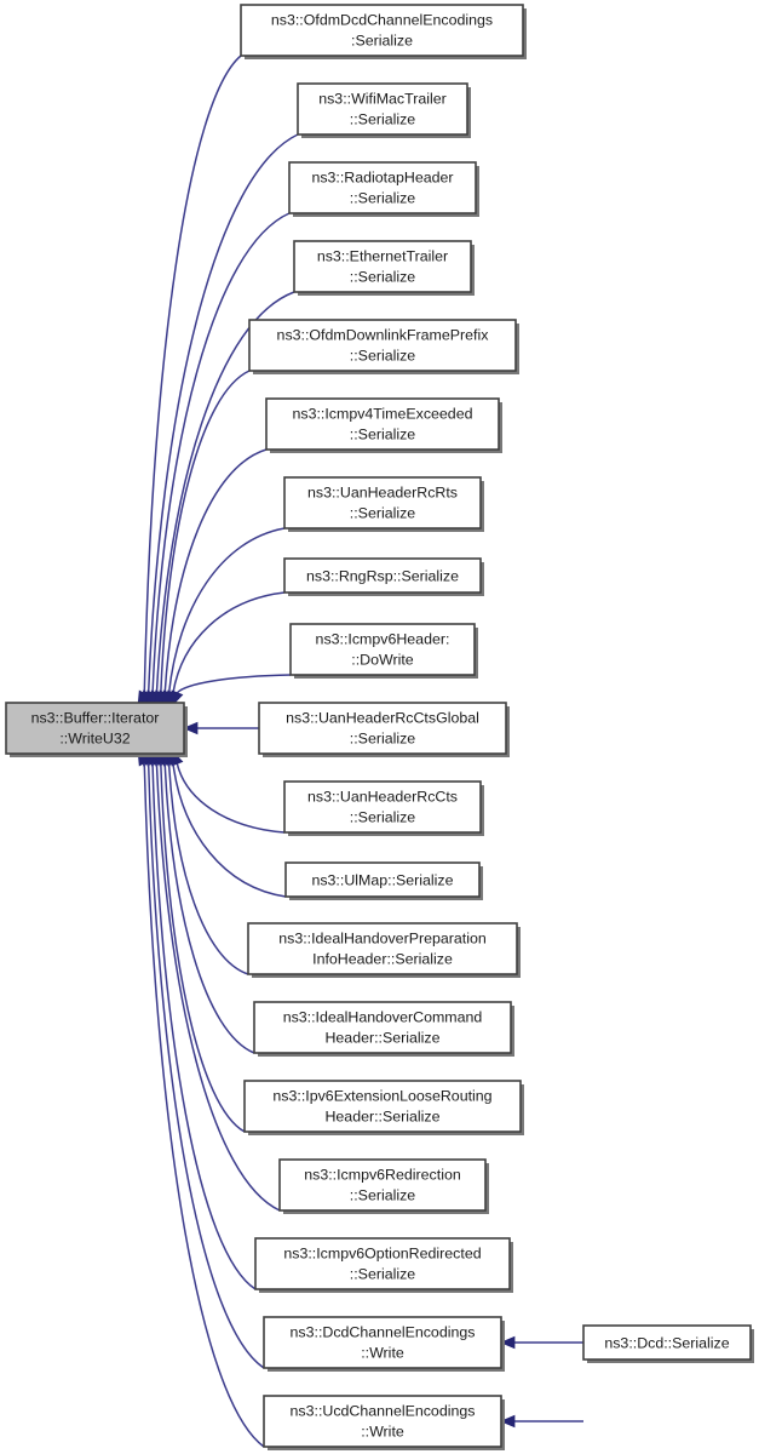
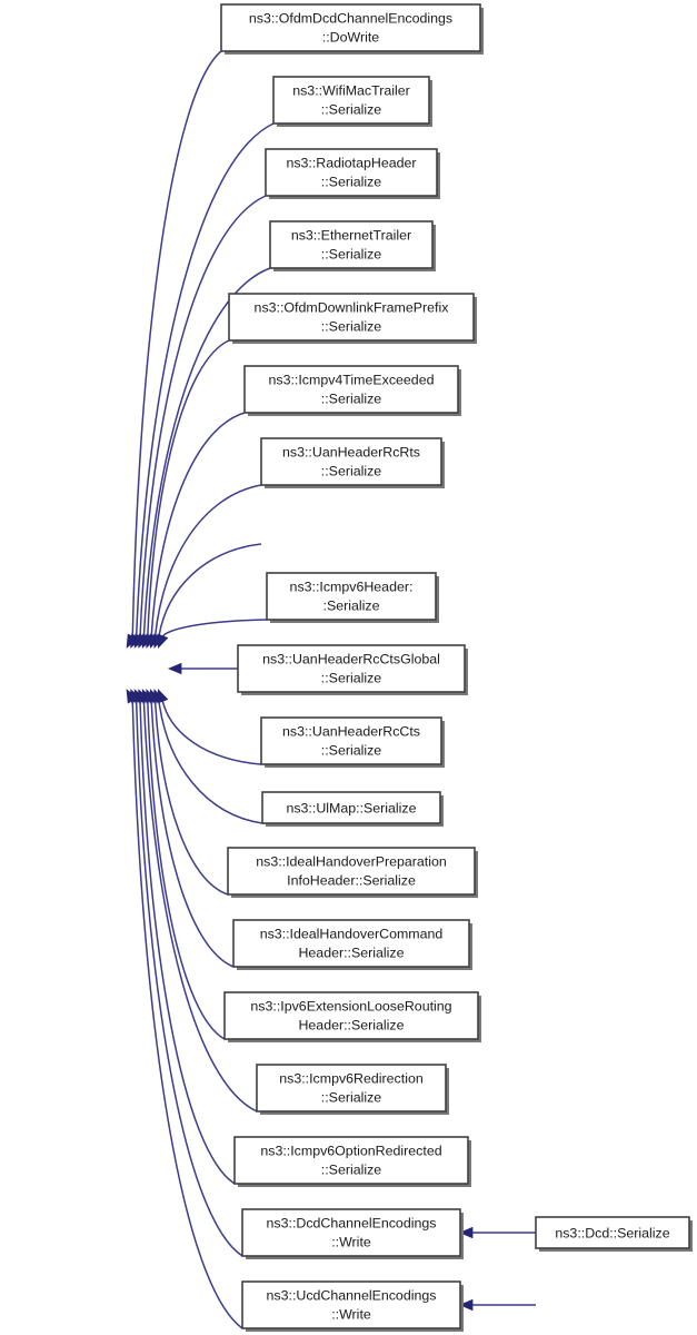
- ns3::Buffer::Iterator
- ::WriteU32
  ns3::OfdmDcdChannelEncodings
- :Serialize
+ ::DoWrite
  ns3::WifiMacTrailer
  ::Serialize
  ns3::RadiotapHeader
  ::Serialize
  ns3::EthernetTrailer
  ::Serialize
  ns3::OfdmDownlinkFramePrefix
  ::Serialize
  ns3::Icmpv4TimeExceeded
  ::Serialize
  ns3::UanHeaderRcRts
  ::Serialize
- ns3::RngRsp::Serialize
  ns3::Icmpv6Header:
- ::DoWrite
+ :Serialize
  ns3::UanHeaderRcCtsGlobal
  ::Serialize
  ns3::UanHeaderRcCts
  ::Serialize
  ns3::UlMap::Serialize
  ns3::IdealHandoverPreparation
  InfoHeader::Serialize
  ns3::IdealHandoverCommand
  Header::Serialize
  ns3::Ipv6ExtensionLooseRouting
  Header::Serialize
  ns3::Icmpv6Redirection
  ::Serialize
  ns3::Icmpv6OptionRedirected
  ::Serialize
  ns3::DcdChannelEncodings
  ::Write
  ns3::UcdChannelEncodings
  ::Write
  ns3::Dcd::Serialize
